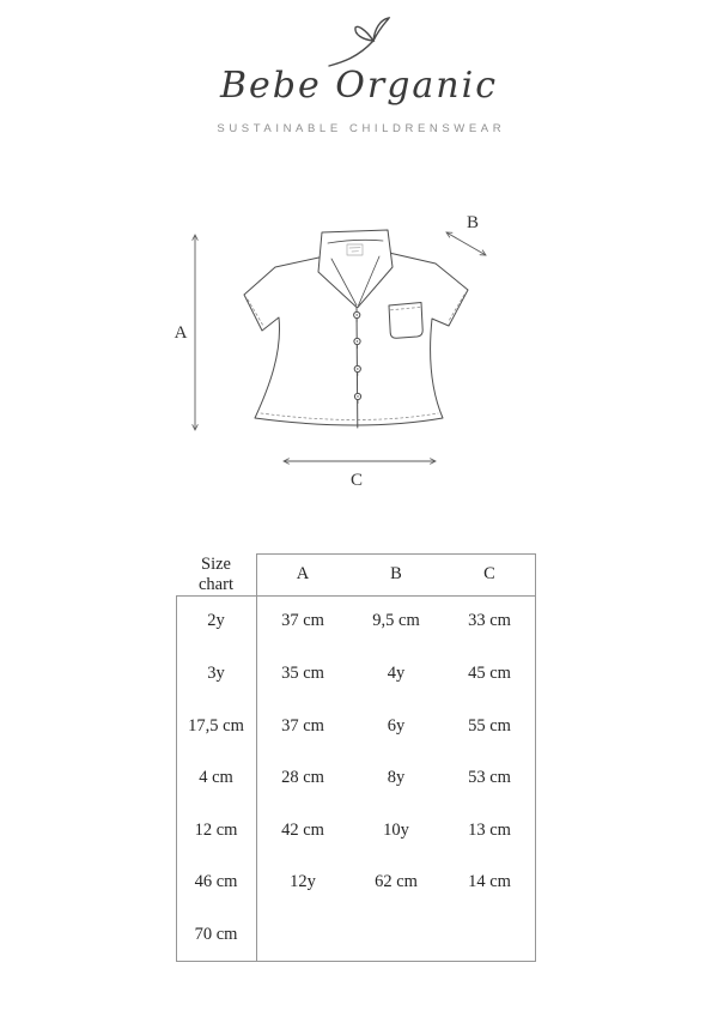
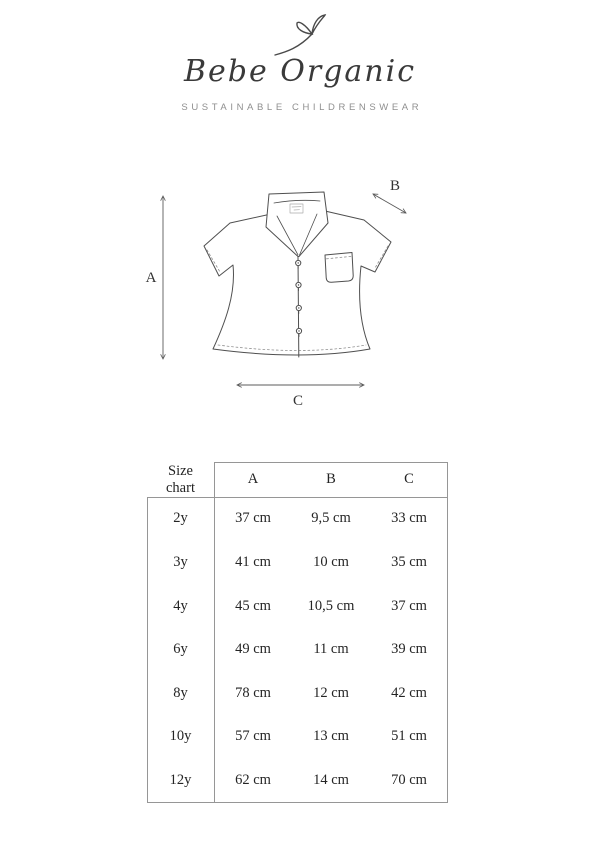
  Bebe Organic
  SUSTAINABLE CHILDRENSWEAR
  A
  B
  C
  Size chart
  A
  B
  C
  2y
  37 cm
  9,5 cm
  33 cm
  3y
+ 41 cm
+ 10 cm
  35 cm
  4y
  45 cm
- 17,5 cm
+ 10,5 cm
  37 cm
  6y
- 55 cm
+ 49 cm
- 4 cm
+ 11 cm
- 28 cm
+ 39 cm
  8y
- 53 cm
+ 78 cm
  12 cm
  42 cm
  10y
+ 57 cm
  13 cm
- 46 cm
+ 51 cm
  12y
  62 cm
  14 cm
  70 cm
